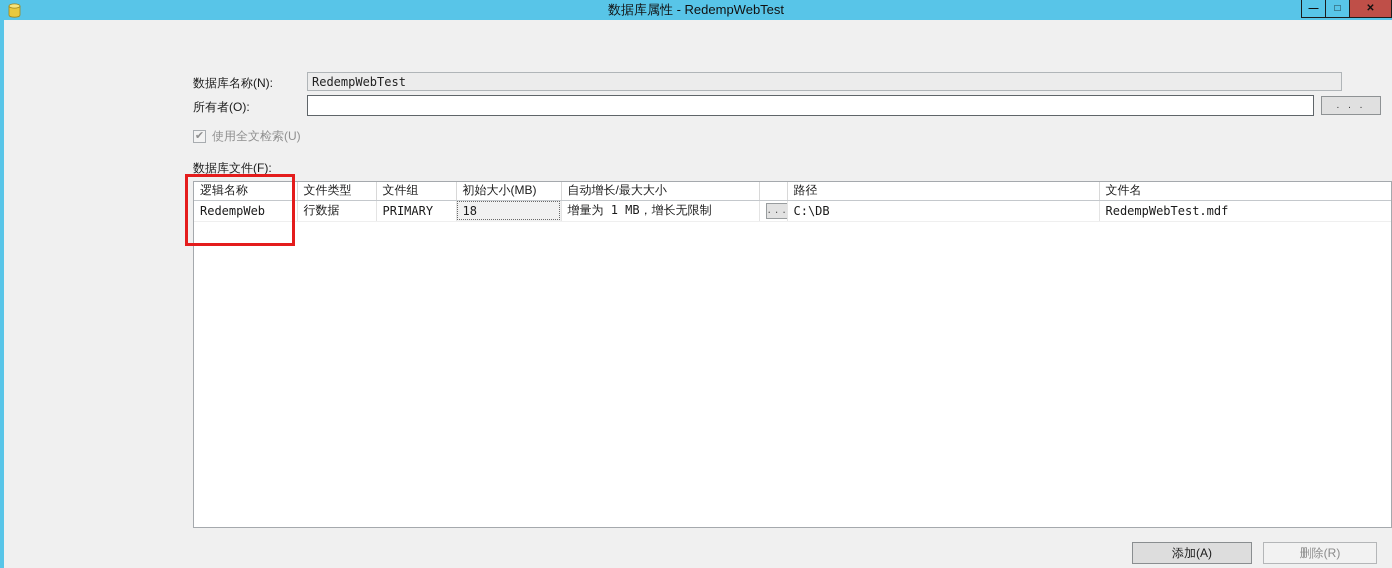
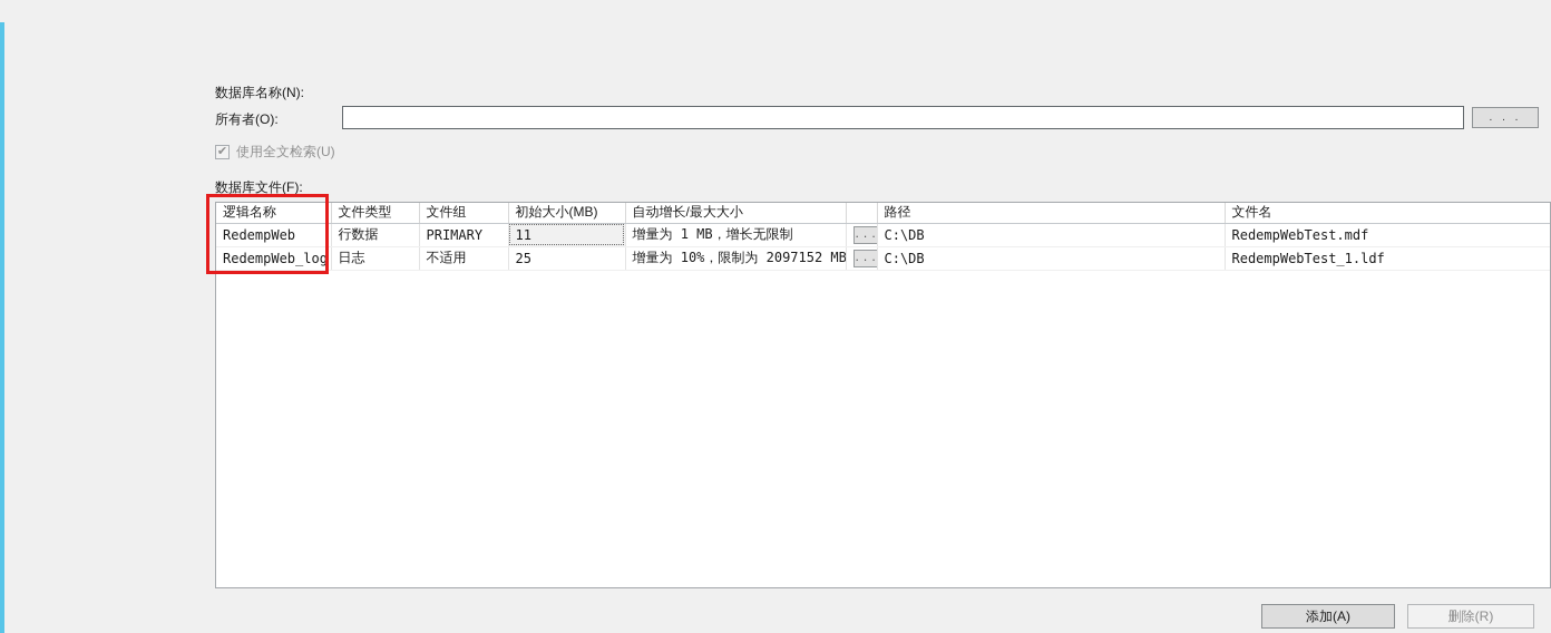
- 数据库属性 - RedempWebTest
- —
- □
- ✕
  数据库名称(N):
- RedempWebTest
  所有者(O):
  . . .
  ✔
  使用全文检索(U)
  数据库文件(F):
  逻辑名称	文件类型	文件组	初始大小(MB)	自动增长/最大大小		路径	文件名
- RedempWeb	行数据	PRIMARY	18	增量为 1 MB，增长无限制	...	C:\DB	RedempWebTest.mdf
+ RedempWeb	行数据	PRIMARY	11	增量为 1 MB，增长无限制	...	C:\DB	RedempWebTest.mdf
+ RedempWeb_log	日志	不适用	25	增量为 10%，限制为 2097152 MB	...	C:\DB	RedempWebTest_1.ldf
  添加(A)
  删除(R)
